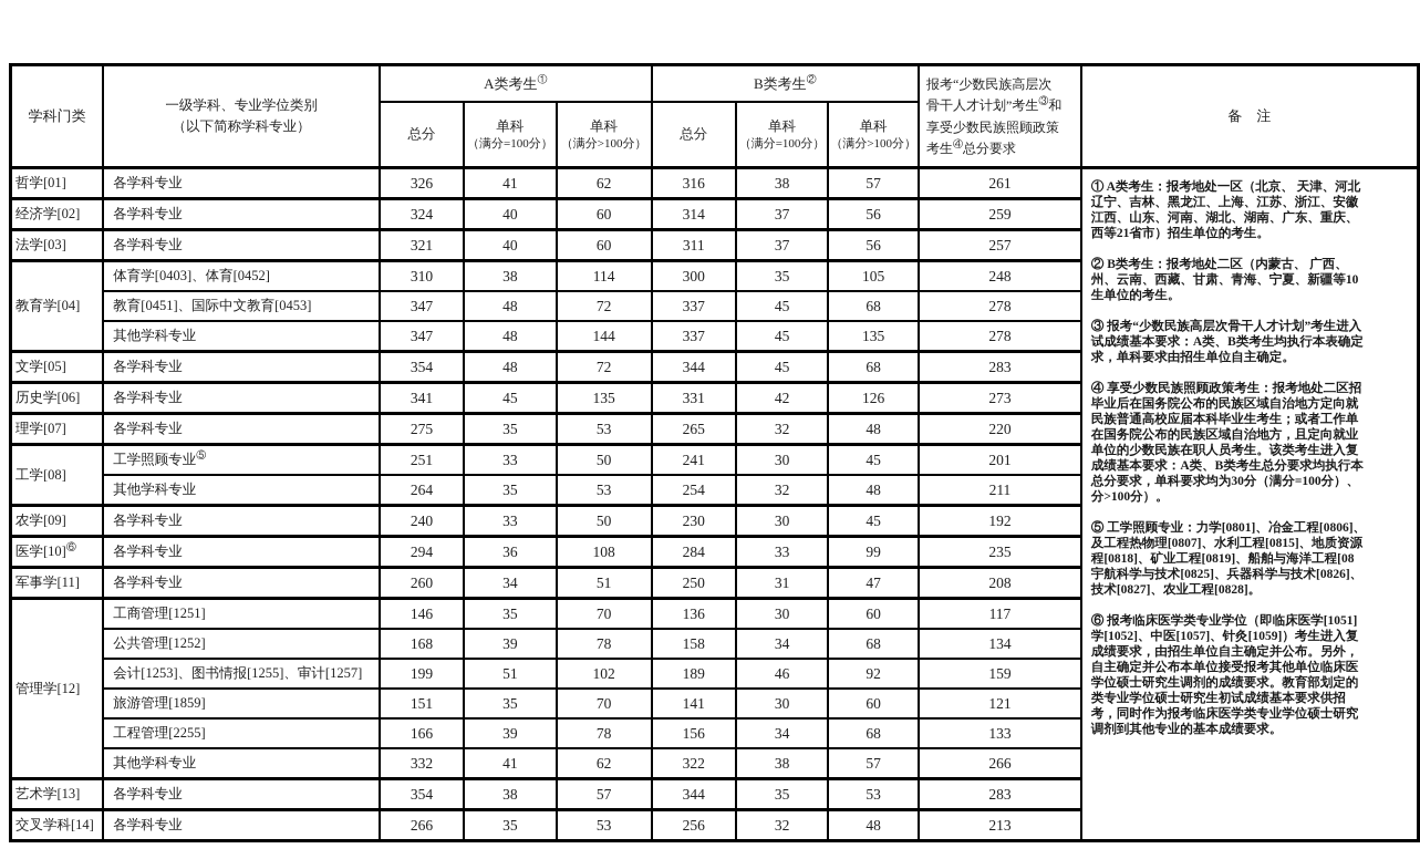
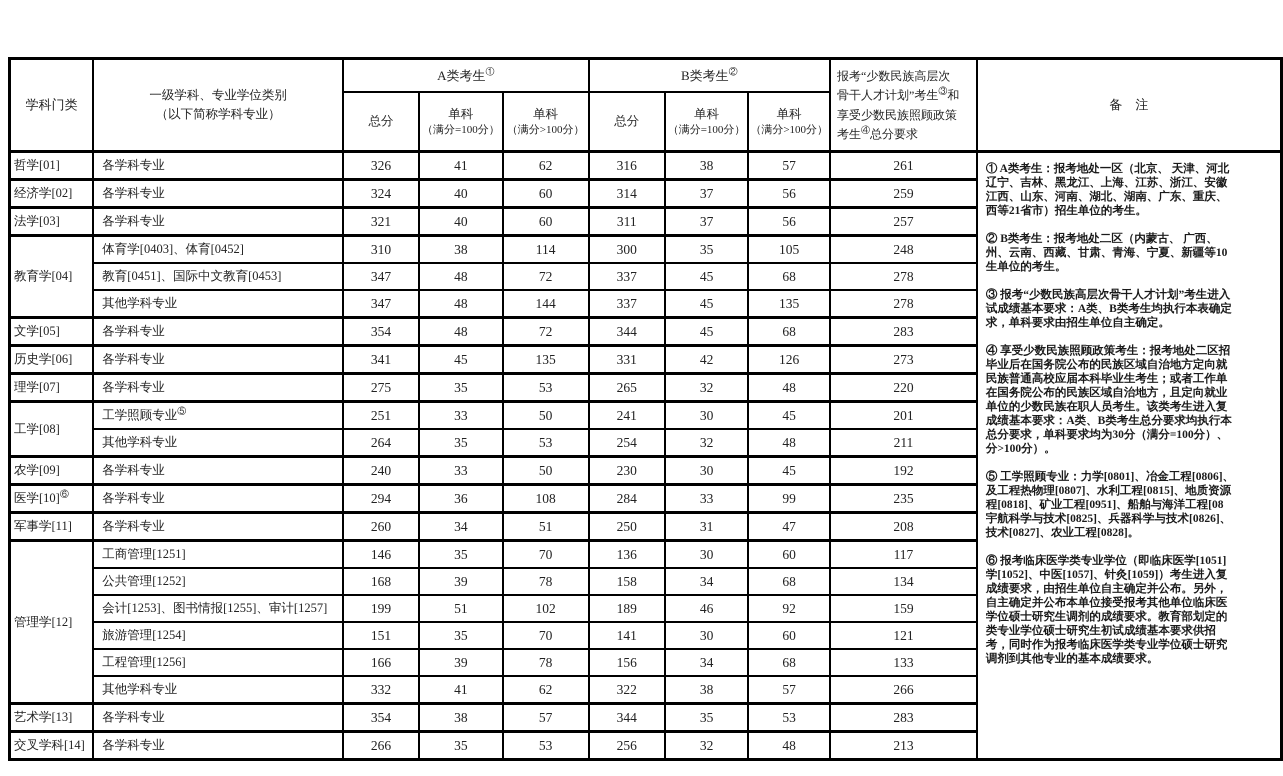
  学科门类	一级学科、专业学位类别 （以下简称学科专业）	A类考生①	B类考生②	报考“少数民族高层次骨干人才计划”考生③和享受少数民族照顾政策考生④总分要求	备 注
  总分	单科 （满分=100分）	单科 （满分>100分）	总分	单科 （满分=100分）	单科 （满分>100分）
- 哲学[01]	各学科专业	326	41	62	316	38	57	261	① A类考生：报考地处一区（北京、 天津、河北辽宁、吉林、黑龙江、上海、江苏、浙江、安徽江西、山东、河南、湖北、湖南、广东、重庆、西等21省市）招生单位的考生。② B类考生：报考地处二区（内蒙古、 广西、州、云南、西藏、甘肃、青海、宁夏、新疆等10生单位的考生。③ 报考“少数民族高层次骨干人才计划”考生进入试成绩基本要求：A类、B类考生均执行本表确定求，单科要求由招生单位自主确定。④ 享受少数民族照顾政策考生：报考地处二区招毕业后在国务院公布的民族区域自治地方定向就民族普通高校应届本科毕业生考生；或者工作单在国务院公布的民族区域自治地方，且定向就业单位的少数民族在职人员考生。该类考生进入复成绩基本要求：A类、B类考生总分要求均执行本总分要求，单科要求均为30分（满分=100分）、分>100分）。⑤ 工学照顾专业：力学[0801]、冶金工程[0806]、及工程热物理[0807]、水利工程[0815]、地质资源程[0818]、矿业工程[0819]、船舶与海洋工程[08宇航科学与技术[0825]、兵器科学与技术[0826]、技术[0827]、农业工程[0828]。⑥ 报考临床医学类专业学位（即临床医学[1051]学[1052]、中医[1057]、针灸[1059]）考生进入复成绩要求，由招生单位自主确定并公布。另外，自主确定并公布本单位接受报考其他单位临床医学位硕士研究生调剂的成绩要求。教育部划定的类专业学位硕士研究生初试成绩基本要求供招考，同时作为报考临床医学类专业学位硕士研究调剂到其他专业的基本成绩要求。
+ 哲学[01]	各学科专业	326	41	62	316	38	57	261	① A类考生：报考地处一区（北京、 天津、河北辽宁、吉林、黑龙江、上海、江苏、浙江、安徽江西、山东、河南、湖北、湖南、广东、重庆、西等21省市）招生单位的考生。② B类考生：报考地处二区（内蒙古、 广西、州、云南、西藏、甘肃、青海、宁夏、新疆等10生单位的考生。③ 报考“少数民族高层次骨干人才计划”考生进入试成绩基本要求：A类、B类考生均执行本表确定求，单科要求由招生单位自主确定。④ 享受少数民族照顾政策考生：报考地处二区招毕业后在国务院公布的民族区域自治地方定向就民族普通高校应届本科毕业生考生；或者工作单在国务院公布的民族区域自治地方，且定向就业单位的少数民族在职人员考生。该类考生进入复成绩基本要求：A类、B类考生总分要求均执行本总分要求，单科要求均为30分（满分=100分）、分>100分）。⑤ 工学照顾专业：力学[0801]、冶金工程[0806]、及工程热物理[0807]、水利工程[0815]、地质资源程[0818]、矿业工程[0951]、船舶与海洋工程[08宇航科学与技术[0825]、兵器科学与技术[0826]、技术[0827]、农业工程[0828]。⑥ 报考临床医学类专业学位（即临床医学[1051]学[1052]、中医[1057]、针灸[1059]）考生进入复成绩要求，由招生单位自主确定并公布。另外，自主确定并公布本单位接受报考其他单位临床医学位硕士研究生调剂的成绩要求。教育部划定的类专业学位硕士研究生初试成绩基本要求供招考，同时作为报考临床医学类专业学位硕士研究调剂到其他专业的基本成绩要求。
  经济学[02]	各学科专业	324	40	60	314	37	56	259
  法学[03]	各学科专业	321	40	60	311	37	56	257
  教育学[04]	体育学[0403]、体育[0452]	310	38	114	300	35	105	248
  教育[0451]、国际中文教育[0453]	347	48	72	337	45	68	278
  其他学科专业	347	48	144	337	45	135	278
  文学[05]	各学科专业	354	48	72	344	45	68	283
  历史学[06]	各学科专业	341	45	135	331	42	126	273
  理学[07]	各学科专业	275	35	53	265	32	48	220
  工学[08]	工学照顾专业⑤	251	33	50	241	30	45	201
  其他学科专业	264	35	53	254	32	48	211
  农学[09]	各学科专业	240	33	50	230	30	45	192
  医学[10]⑥	各学科专业	294	36	108	284	33	99	235
  军事学[11]	各学科专业	260	34	51	250	31	47	208
  管理学[12]	工商管理[1251]	146	35	70	136	30	60	117
  公共管理[1252]	168	39	78	158	34	68	134
  会计[1253]、图书情报[1255]、审计[1257]	199	51	102	189	46	92	159
- 旅游管理[1859]	151	35	70	141	30	60	121
+ 旅游管理[1254]	151	35	70	141	30	60	121
- 工程管理[2255]	166	39	78	156	34	68	133
+ 工程管理[1256]	166	39	78	156	34	68	133
  其他学科专业	332	41	62	322	38	57	266
  艺术学[13]	各学科专业	354	38	57	344	35	53	283
  交叉学科[14]	各学科专业	266	35	53	256	32	48	213
